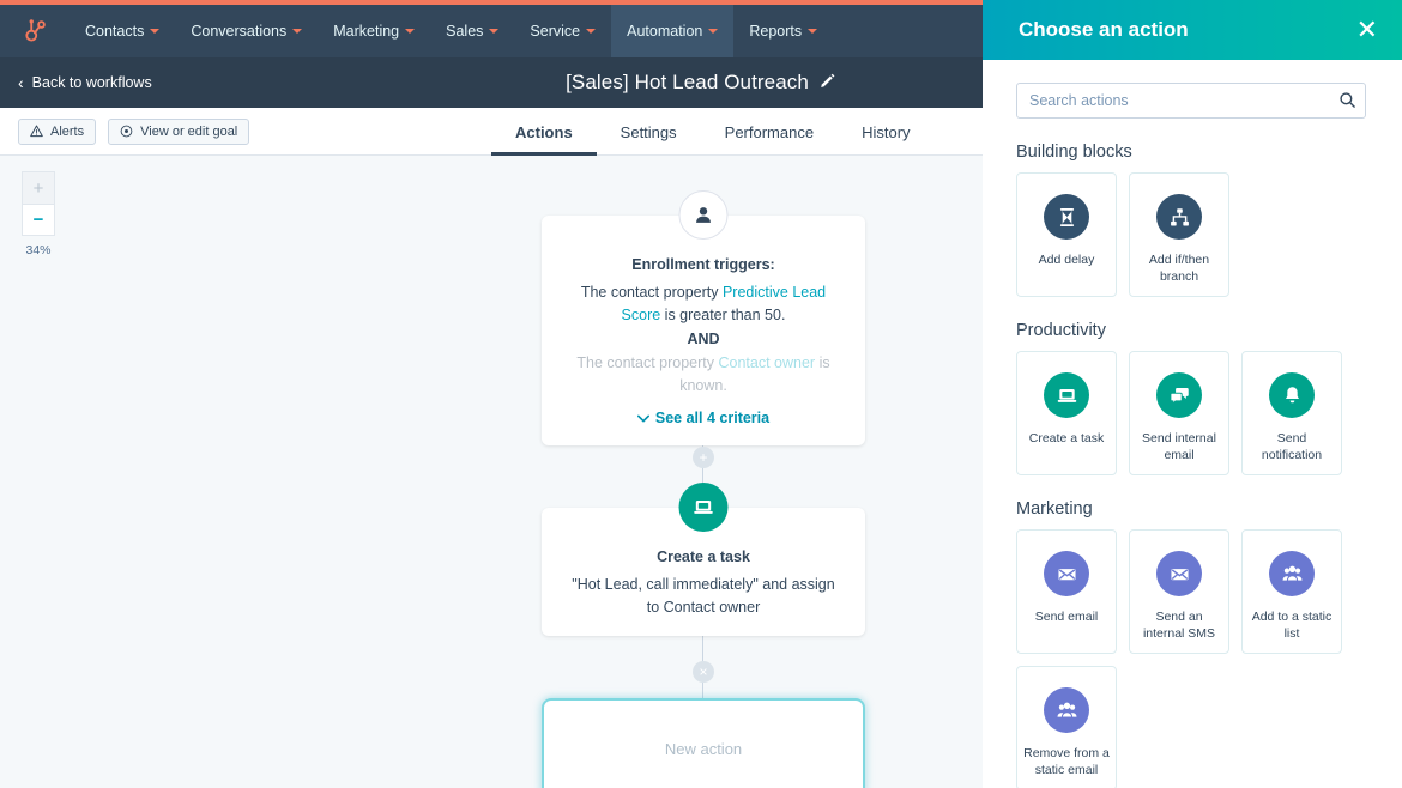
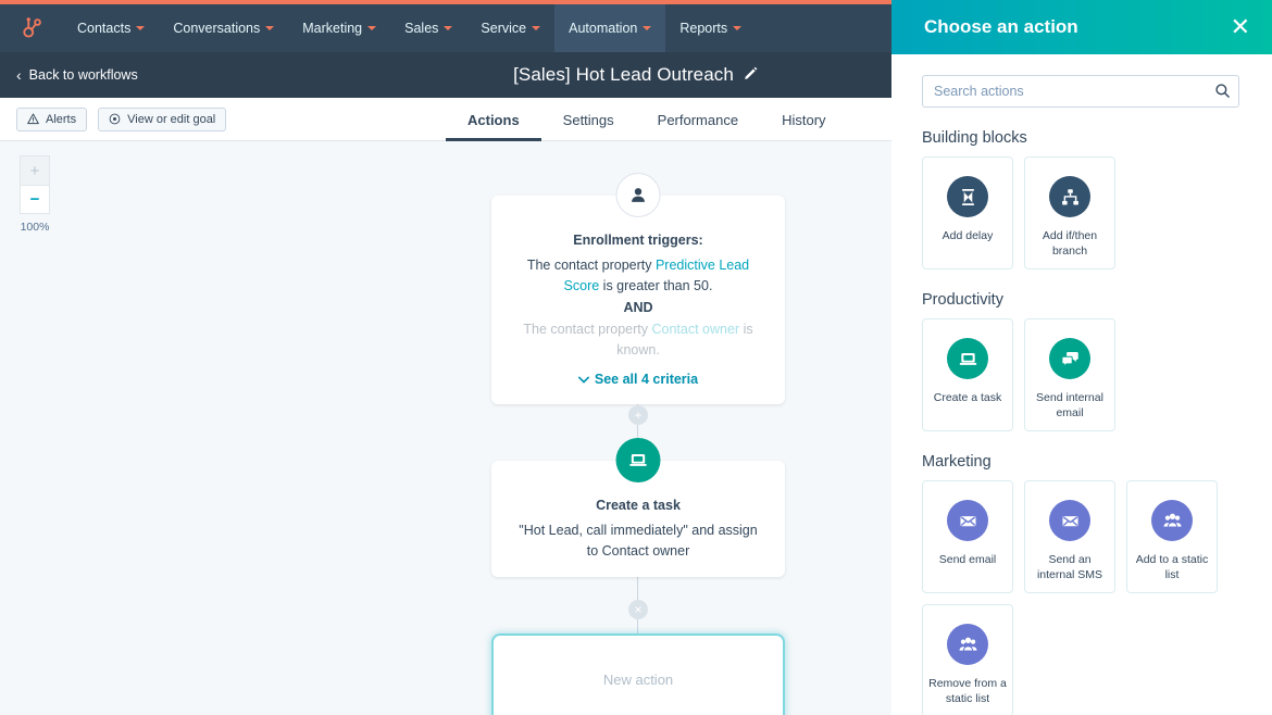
  Contacts
  Conversations
  Marketing
  Sales
  Service
  Automation
  Reports
  ‹
  Back to workflows
  [Sales] Hot Lead Outreach
  Alerts
  View or edit goal
  Actions
  Settings
  Performance
  History
  +
  −
- 34%
+ 100%
  Enrollment triggers:
  The contact property Predictive Lead Score is greater than 50.
  AND
  The contact property Contact owner is known.
  See all 4 criteria
  +
  Create a task
  "Hot Lead, call immediately" and assign to Contact owner
  ×
  New action
  Choose an action
  ✕
  Search actions
  Building blocks
  Add delay
  Add if/then branch
  Productivity
  Create a task
  Send internal email
- Send notification
  Marketing
  Send email
  Send an internal SMS
  Add to a static list
- Remove from a static email
+ Remove from a static list
